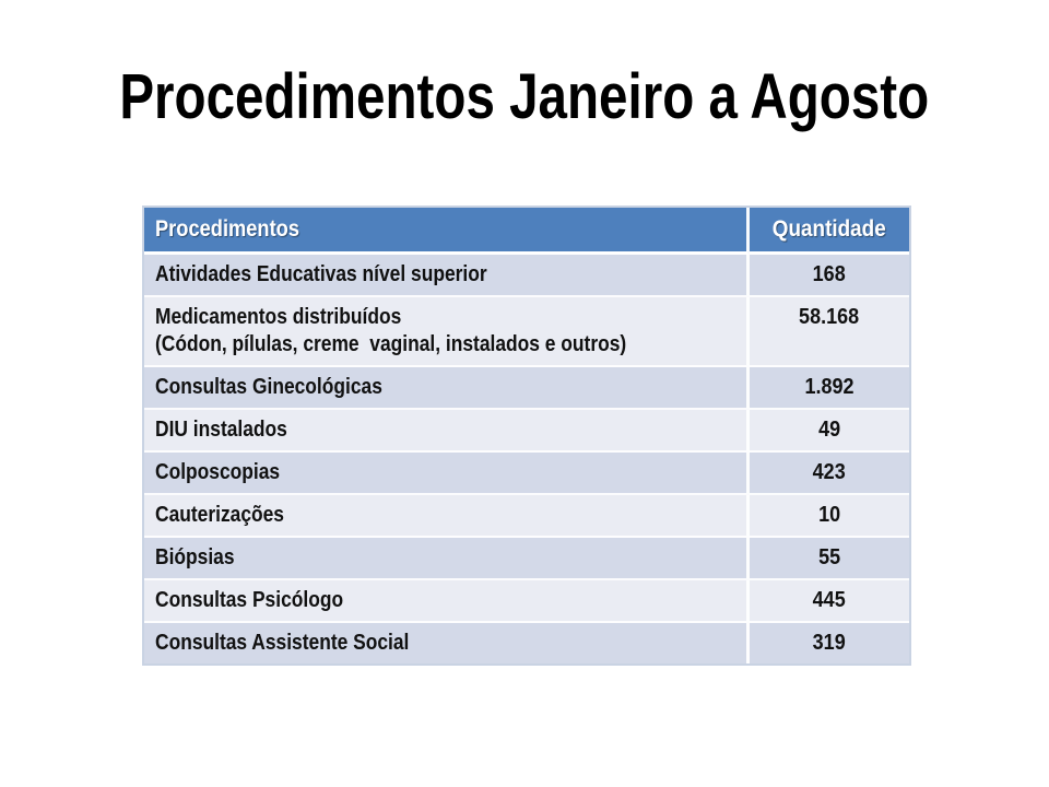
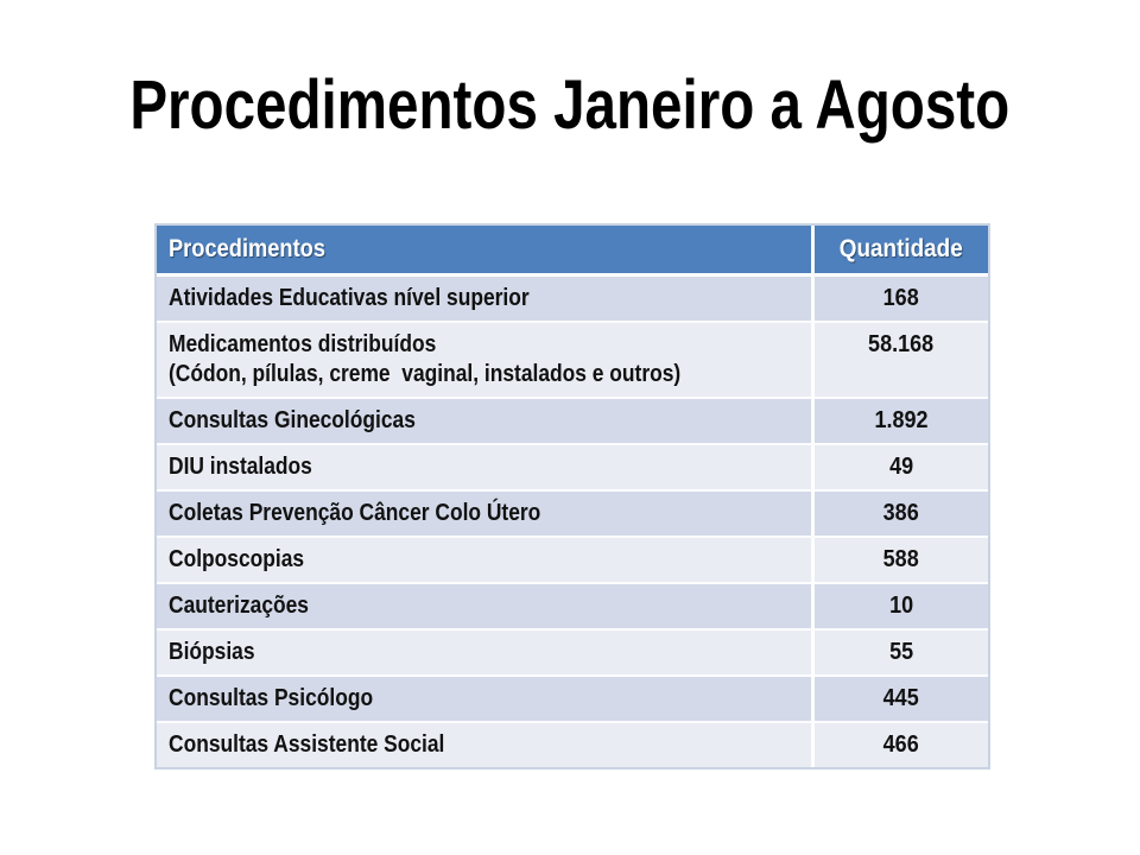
  Procedimentos Janeiro a Agosto
  Procedimentos	Quantidade
  Atividades Educativas nível superior	168
  Medicamentos distribuídos (Códon, pílulas, creme vaginal, instalados e outros)	58.168
  Consultas Ginecológicas	1.892
  DIU instalados	49
+ Coletas Prevenção Câncer Colo Útero	386
- Colposcopias	423
+ Colposcopias	588
  Cauterizações	10
  Biópsias	55
  Consultas Psicólogo	445
- Consultas Assistente Social	319
+ Consultas Assistente Social	466
